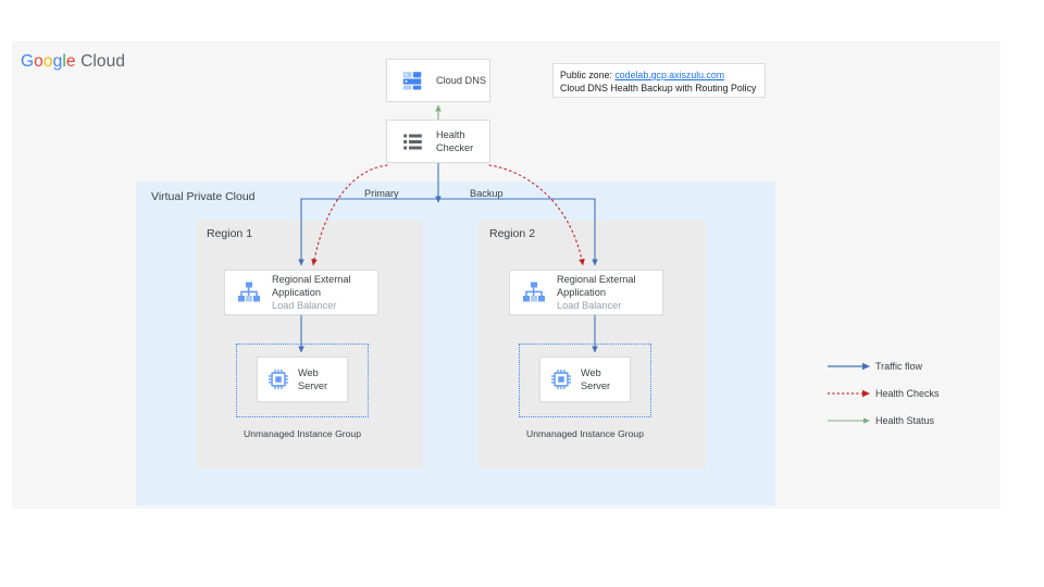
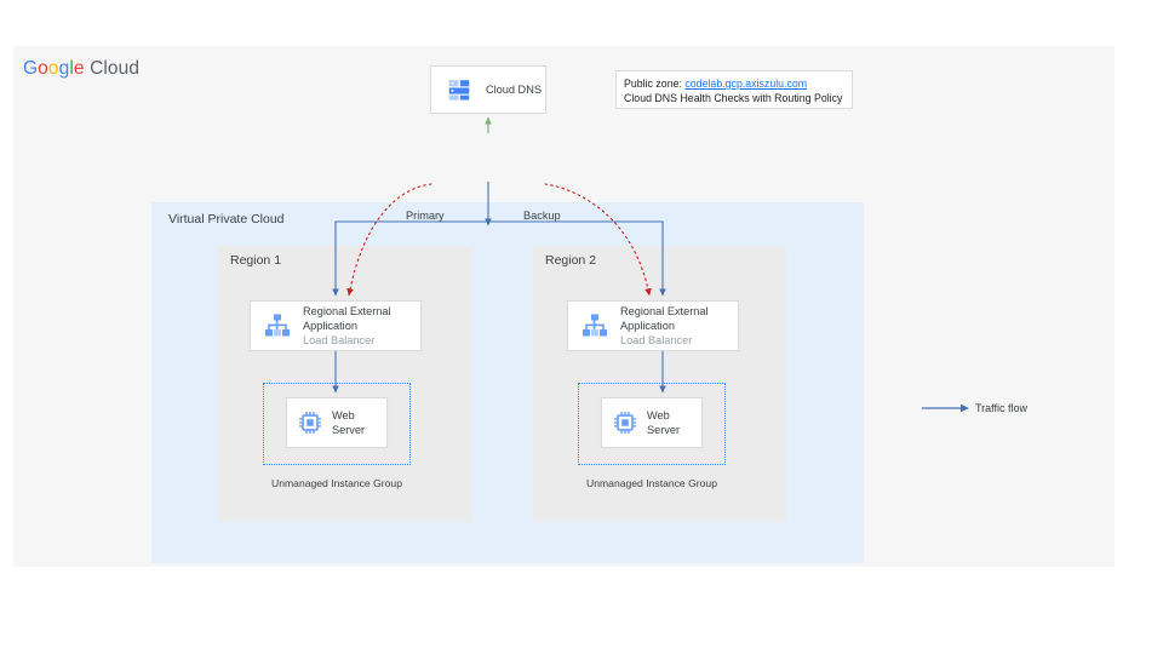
  Google Cloud
  Virtual Private Cloud
  Region 1
  Region 2
  Unmanaged Instance Group
  Unmanaged Instance Group
  Cloud DNS
- Health
- Checker
  Regional External
  Application
  Load Balancer
  Regional External
  Application
  Load Balancer
  Web
  Server
  Web
  Server
  Primary
  Backup
  Public zone: codelab.gcp.axiszulu.com
- Cloud DNS Health Backup with Routing Policy
+ Cloud DNS Health Checks with Routing Policy
  Traffic flow
- Health Checks
- Health Status
